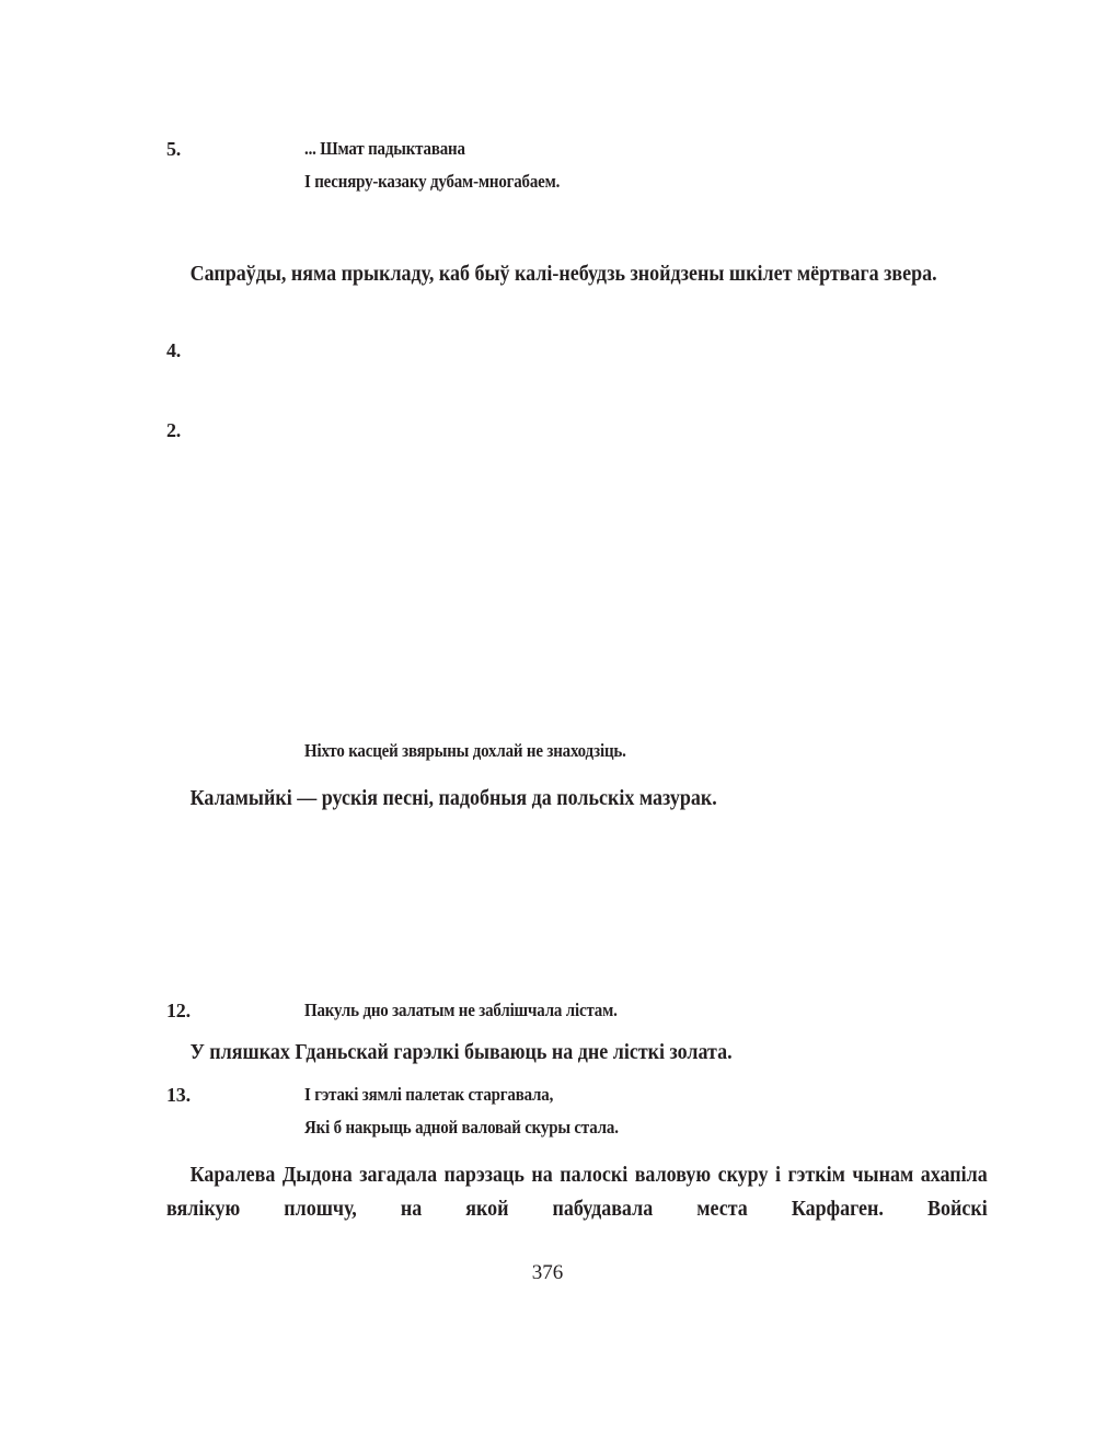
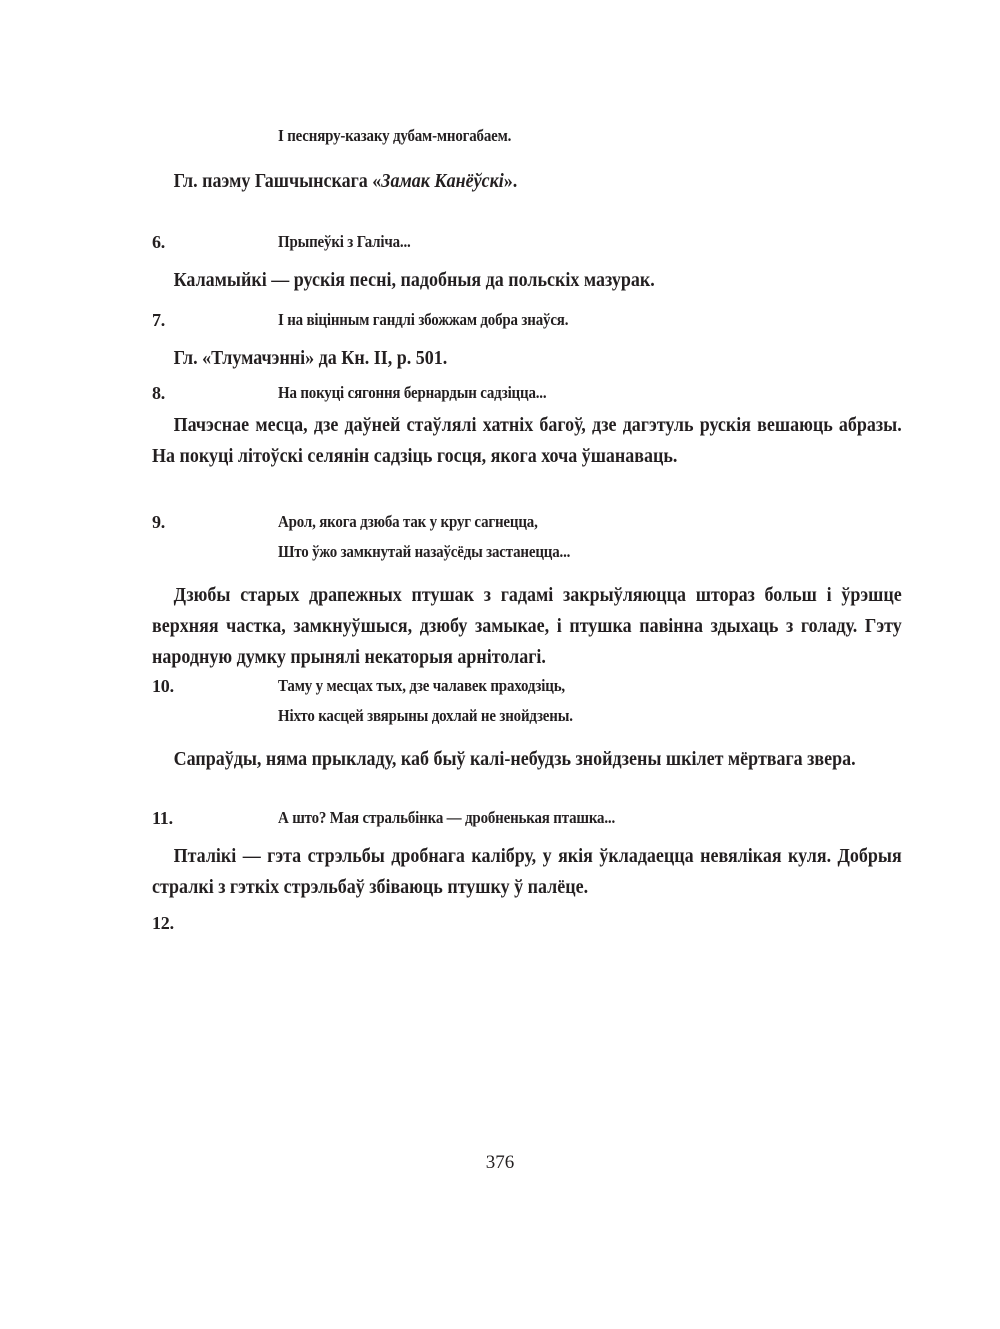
- 5.
- ... Шмат падыктавана
  І песняру-казаку дубам-многабаем.
+ Гл. паэму Гашчынскага «Замак Канёўскі».
+ 6.
+ Прыпеўкі з Галіча...
- Сапраўды, няма прыкладу, каб быў калі-небудзь знойдзены шкілет мёртвага звера.
+ Каламыйкі — рускія песні, падобныя да польскіх мазурак.
- 4.
+ 7.
+ І на віцінным гандлі збожжам добра знаўся.
+ Гл. «Тлумачэнні» да Кн. II, р. 501.
- 2.
+ 8.
+ На покуці сягоння бернардын садзіцца...
+ Пачэснае месца, дзе даўней стаўлялі хатніх багоў, дзе дагэтуль рускія вешаюць абразы. На покуці літоўскі селянін садзіць госця, якога хоча ўшанаваць.
+ 9.
+ Арол, якога дзюба так у круг сагнецца,
+ Што ўжо замкнутай назаўсёды застанецца...
+ Дзюбы старых драпежных птушак з гадамі закрыўляюцца штораз больш і ўрэшце верхняя частка, замкнуўшыся, дзюбу замыкае, і птушка павінна здыхаць з голаду. Гэту народную думку прынялі некаторыя арнітолагі.
+ 10.
+ Таму у месцах тых, дзе чалавек праходзіць,
- Ніхто касцей звярыны дохлай не знаходзіць.
+ Ніхто касцей звярыны дохлай не знойдзены.
- Каламыйкі — рускія песні, падобныя да польскіх мазурак.
+ Сапраўды, няма прыкладу, каб быў калі-небудзь знойдзены шкілет мёртвага звера.
+ 11.
+ А што? Мая стральбінка — дробненькая пташка...
+ Пталікі — гэта стрэльбы дробнага калібру, у якія ўкладаецца невялікая куля. Добрыя стралкі з гэткіх стрэльбаў збіваюць птушку ў палёце.
  12.
- Пакуль дно залатым не заблішчала лістам.
- У пляшках Гданьскай гарэлкі бываюць на дне лісткі золата.
- 13.
- І гэтакі зямлі палетак старгавала,
- Які б накрыць адной валовай скуры стала.
- Каралева Дыдона загадала парэзаць на палоскі валовую скуру і гэткім чынам ахапіла вялікую плошчу, на якой пабудавала места Карфаген. Войскі
  376
